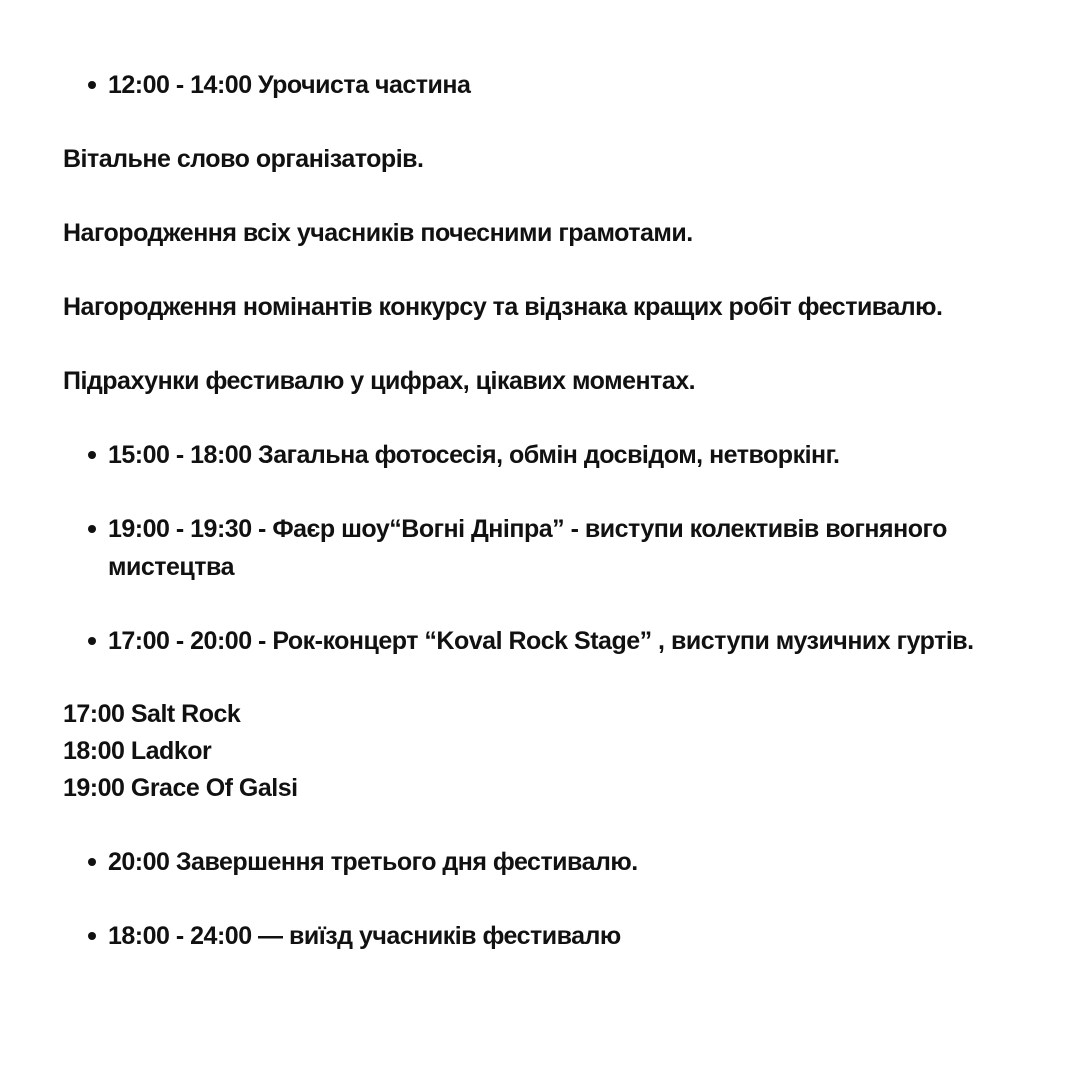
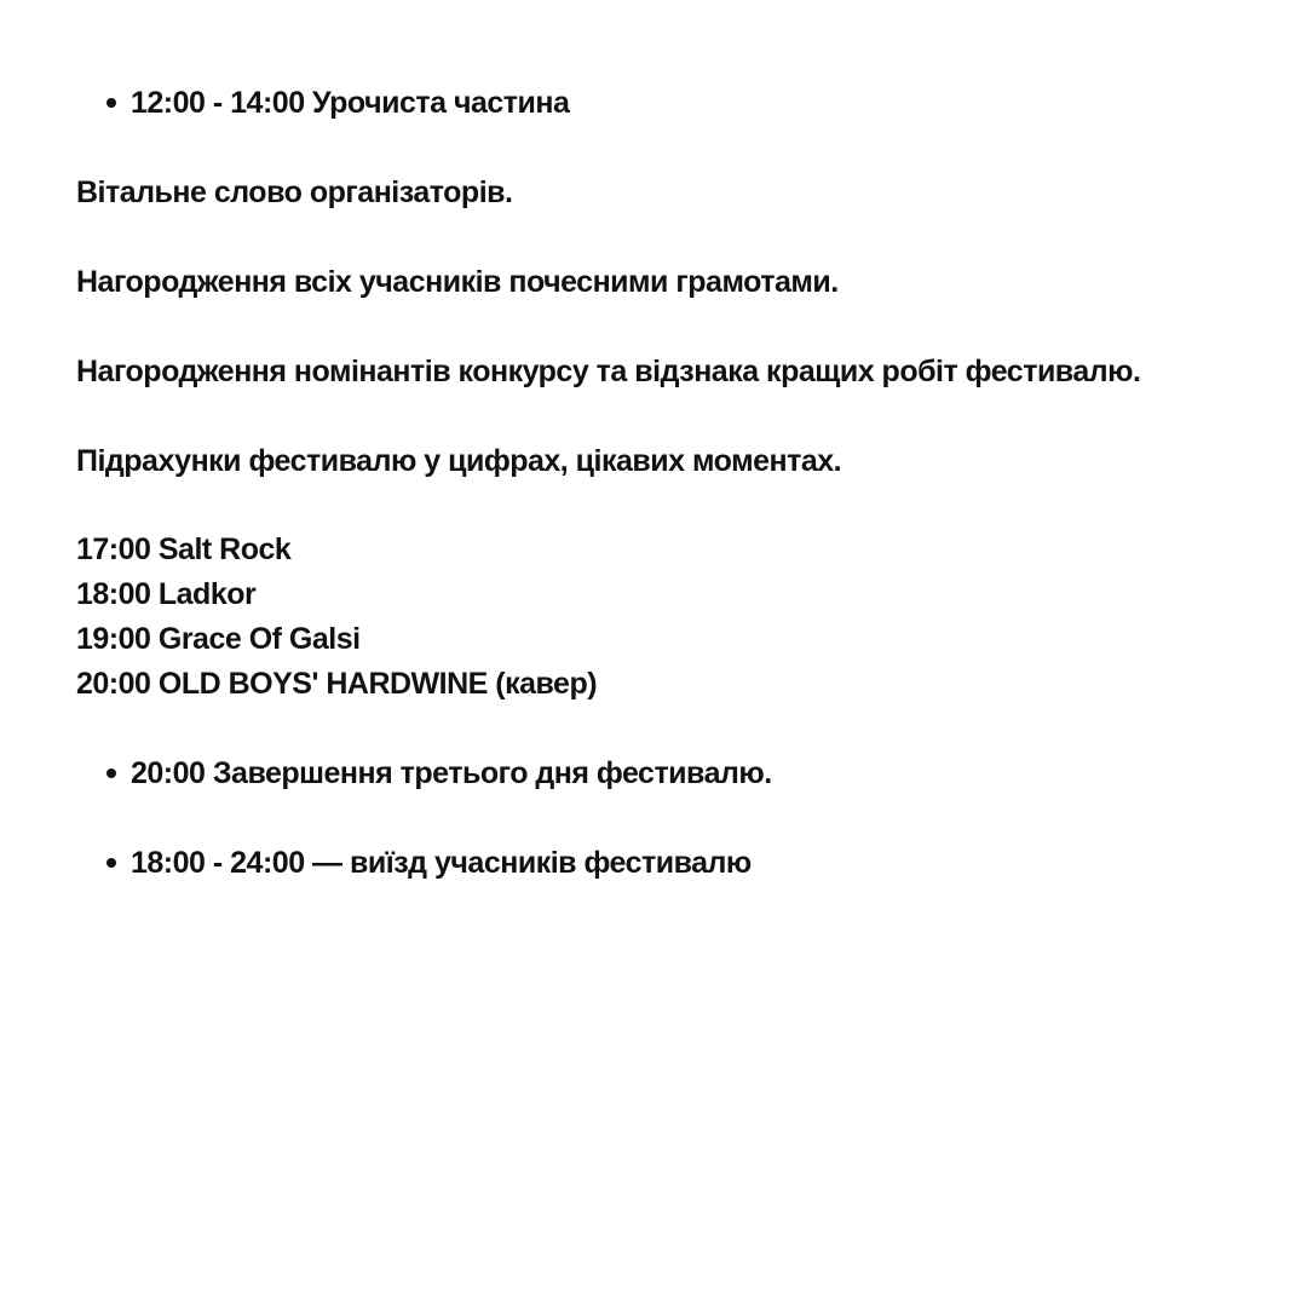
  12:00 - 14:00 Урочиста частина
  Вітальне слово організаторів.
  Нагородження всіх учасників почесними грамотами.
  Нагородження номінантів конкурсу та відзнака кращих робіт фестивалю.
  Підрахунки фестивалю у цифрах, цікавих моментах.
- 15:00 - 18:00 Загальна фотосесія, обмін досвідом, нетворкінг.
- 19:00 - 19:30 - Фаєр шоу“Вогні Дніпра” - виступи колективів вогняного мистецтва
- 17:00 - 20:00 - Рок-концерт “Koval Rock Stage” , виступи музичних гуртів.
  17:00 Salt Rock
  18:00 Ladkor
  19:00 Grace Of Galsi
+ 20:00 OLD BOYS' HARDWINE (кавер)
  20:00 Завершення третього дня фестивалю.
  18:00 - 24:00 — виїзд учасників фестивалю
